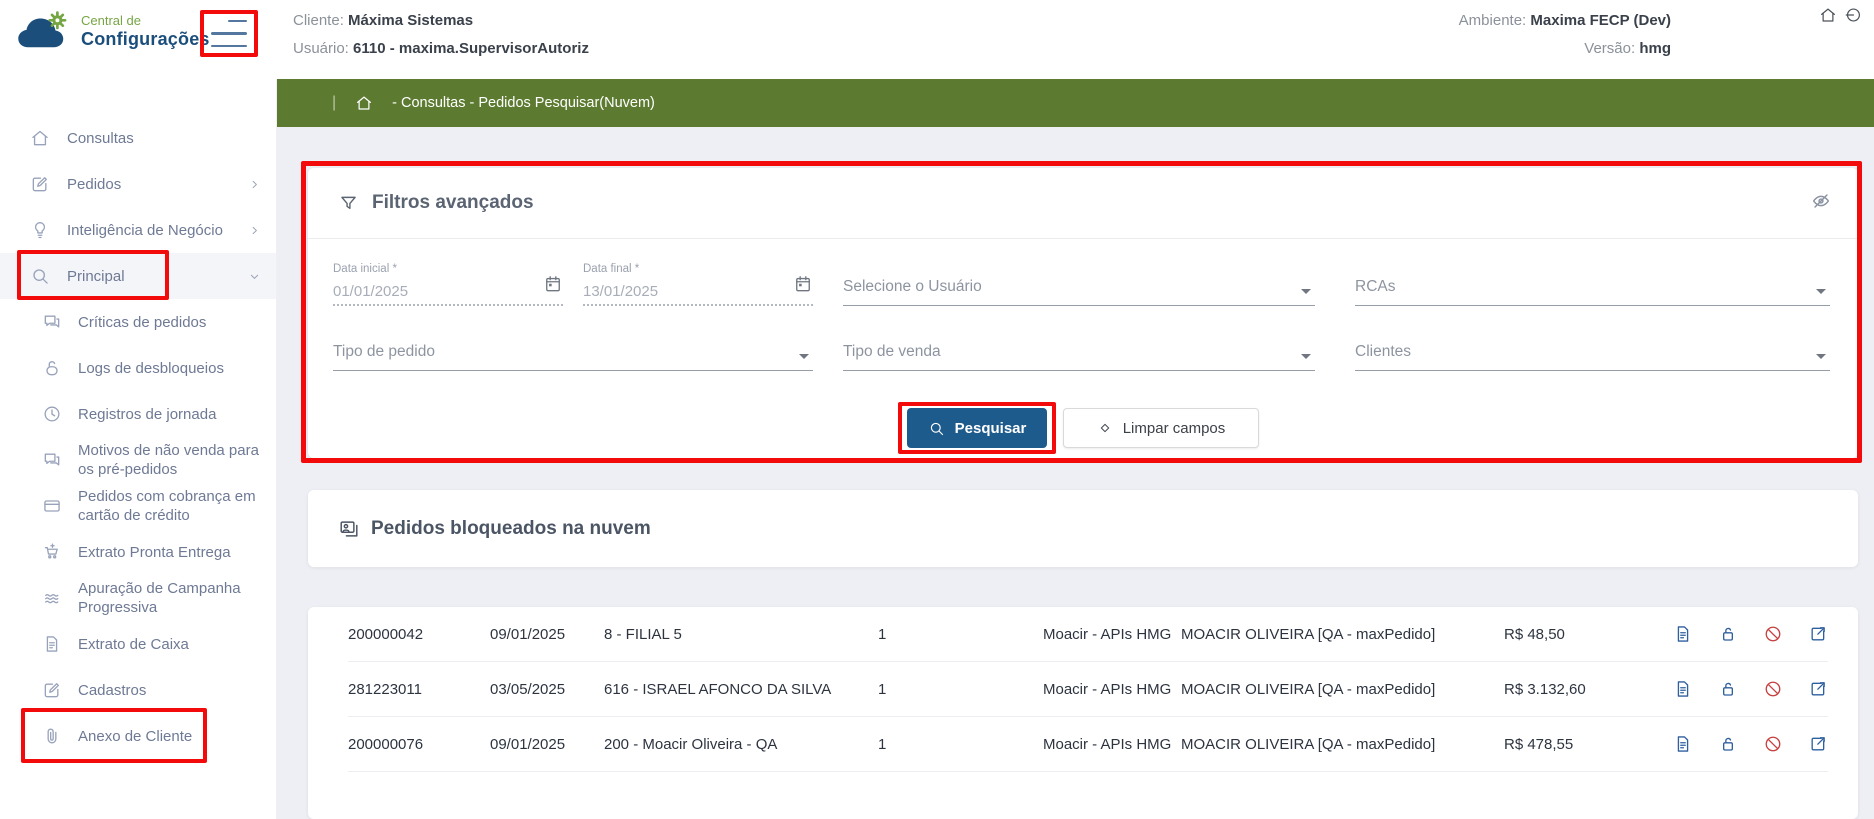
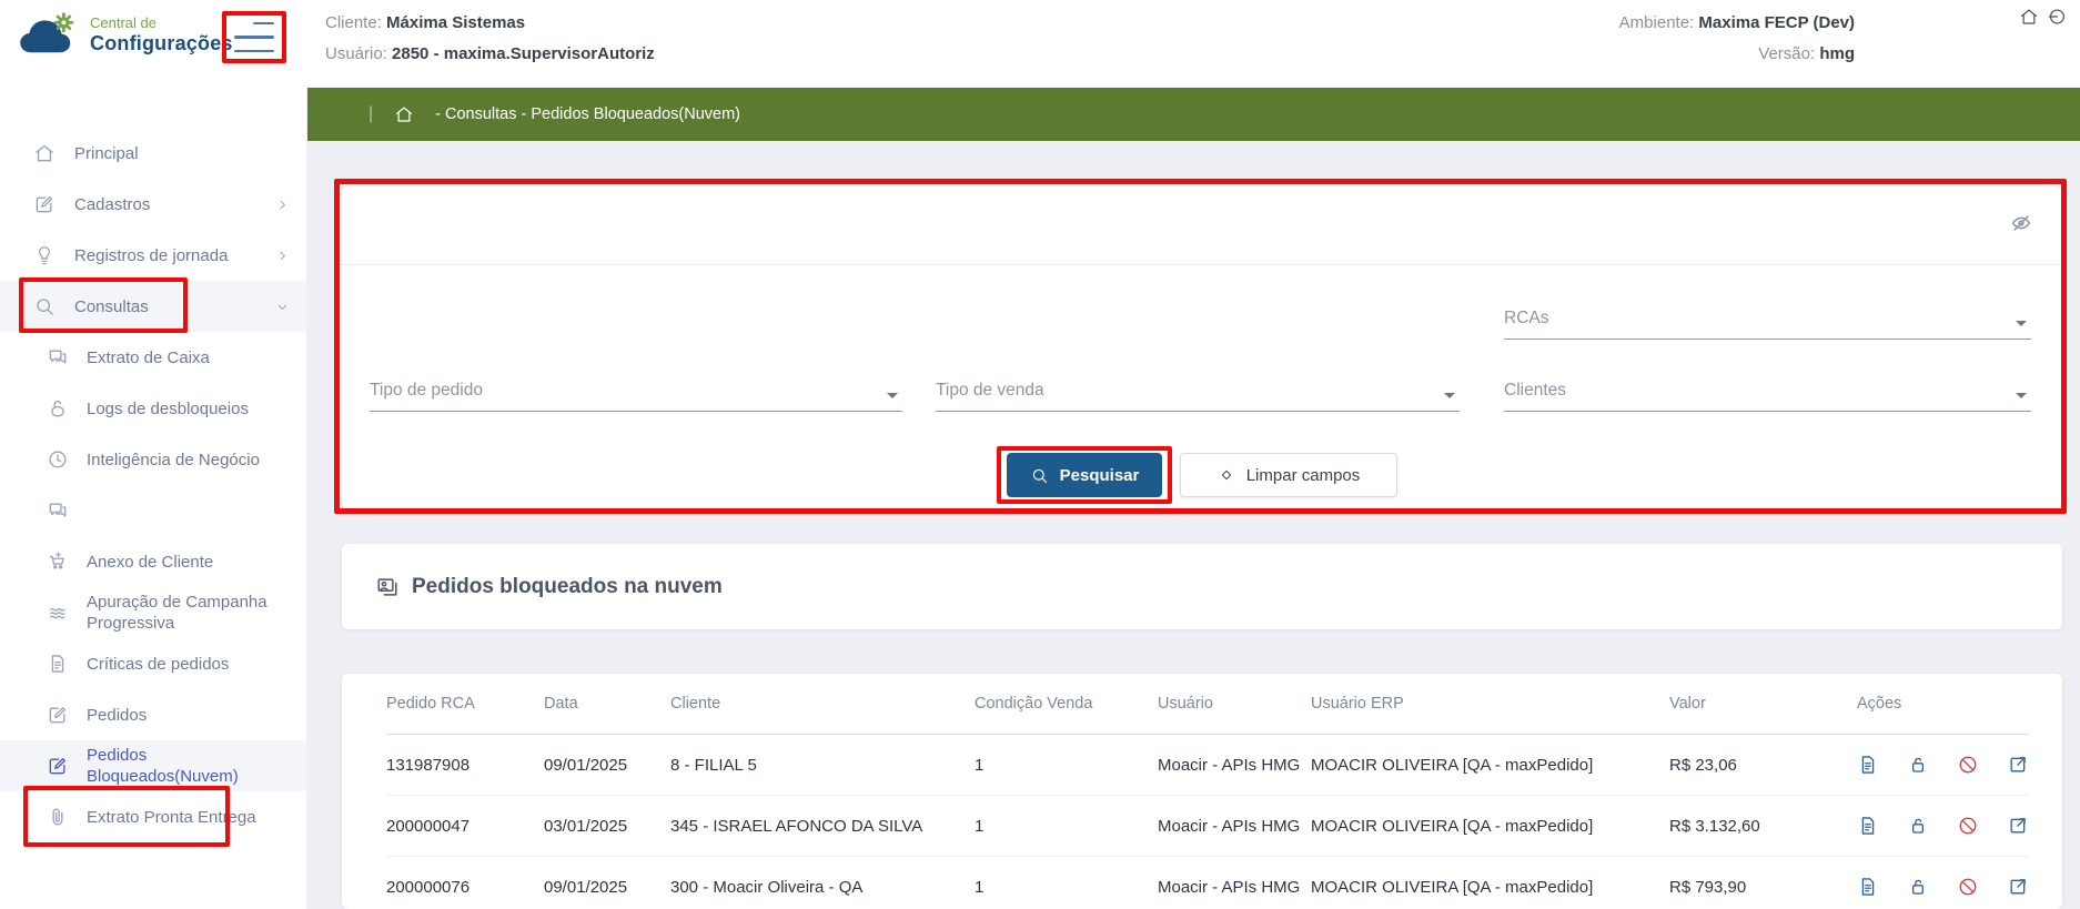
  Central de
  Configurações
  Cliente: Máxima Sistemas
- Usuário: 6110 - maxima.SupervisorAutoriz
+ Usuário: 2850 - maxima.SupervisorAutoriz
  Ambiente: Maxima FECP (Dev)
  Versão: hmg
- Consultas
+ Principal
- Pedidos
+ Cadastros
- Inteligência de Negócio
+ Registros de jornada
- Principal
+ Consultas
- Críticas de pedidos
+ Extrato de Caixa
  Logs de desbloqueios
- Registros de jornada
+ Inteligência de Negócio
- Motivos de não venda para os pré-pedidos
- Pedidos com cobrança em cartão de crédito
- Extrato Pronta Entrega
+ Anexo de Cliente
  Apuração de Campanha Progressiva
- Extrato de Caixa
+ Críticas de pedidos
- Cadastros
+ Pedidos
+ Pedidos Bloqueados(Nuvem)
- Anexo de Cliente
+ Extrato Pronta Entrega
  |
- - Consultas - Pedidos Pesquisar(Nuvem)
+ - Consultas - Pedidos Bloqueados(Nuvem)
- Filtros avançados
- Data inicial *
- 01/01/2025
- Data final *
- 13/01/2025
- Selecione o Usuário
  RCAs
  Tipo de pedido
  Tipo de venda
  Clientes
  Pesquisar
  Limpar campos
  Pedidos bloqueados na nuvem
+ Pedido RCA
+ Data
+ Cliente
+ Condição Venda
+ Usuário
+ Usuário ERP
+ Valor
+ Ações
- 200000042
+ 131987908
  09/01/2025
  8 - FILIAL 5
  1
  Moacir - APIs HMG
  MOACIR OLIVEIRA [QA - maxPedido]
- R$ 48,50
+ R$ 23,06
- 281223011
+ 200000047
- 03/05/2025
+ 03/01/2025
- 616 - ISRAEL AFONCO DA SILVA
+ 345 - ISRAEL AFONCO DA SILVA
  1
  Moacir - APIs HMG
  MOACIR OLIVEIRA [QA - maxPedido]
  R$ 3.132,60
  200000076
  09/01/2025
- 200 - Moacir Oliveira - QA
+ 300 - Moacir Oliveira - QA
  1
  Moacir - APIs HMG
  MOACIR OLIVEIRA [QA - maxPedido]
- R$ 478,55
+ R$ 793,90
